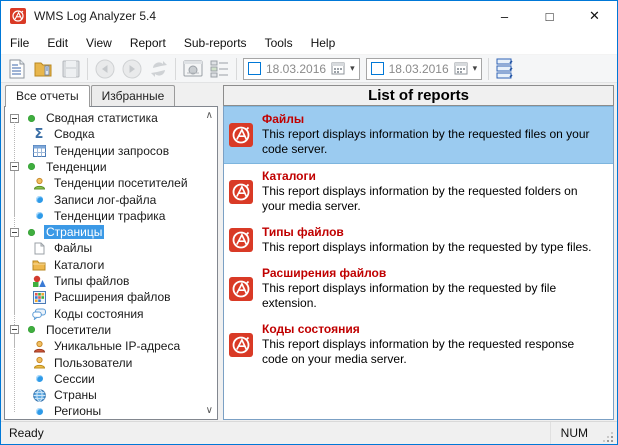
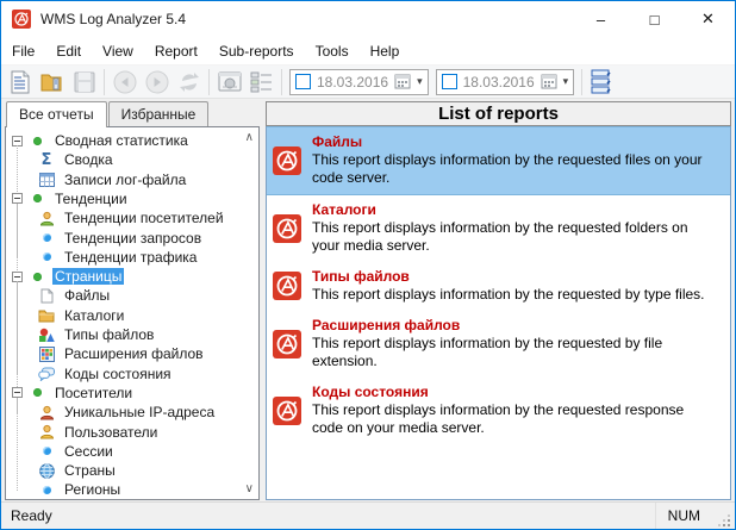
  WMS Log Analyzer 5.4
  –
  □
  ✕
  File
  Edit
  View
  Report
  Sub-reports
  Tools
  Help
  18.03.2016
  ▾
  18.03.2016
  ▾
  Все отчеты
  Избранные
  Сводная статистика
  Σ
  Сводка
- Тенденции запросов
+ Записи лог-файла
  Тенденции
  Тенденции посетителей
- Записи лог-файла
+ Тенденции запросов
  Тенденции трафика
  Страницы
  Файлы
  Каталоги
  Типы файлов
  Расширения файлов
  Коды состояния
  Посетители
  Уникальные IP-адреса
  Пользователи
  Сессии
  Страны
  Регионы
  ∧
  ∨
  List of reports
  Файлы
  This report displays information by the requested files on your code server.
  Каталоги
  This report displays information by the requested folders on your media server.
  Типы файлов
  This report displays information by the requested by type files.
  Расширения файлов
  This report displays information by the requested by file extension.
  Коды состояния
  This report displays information by the requested response code on your media server.
  Ready
  NUM
